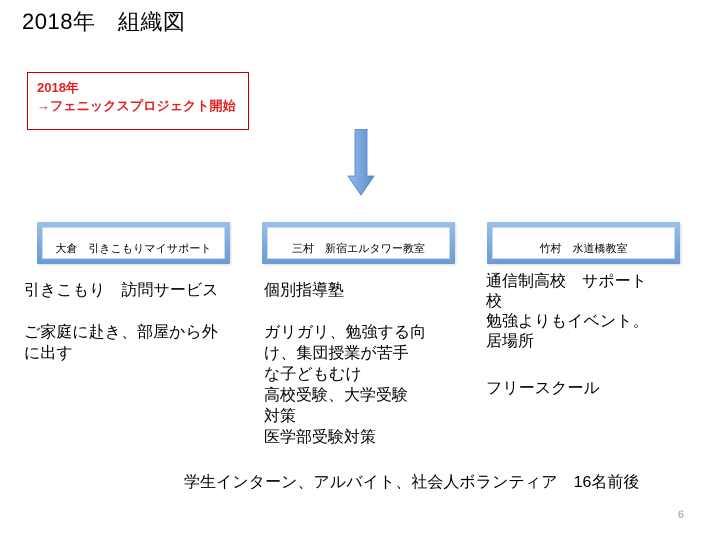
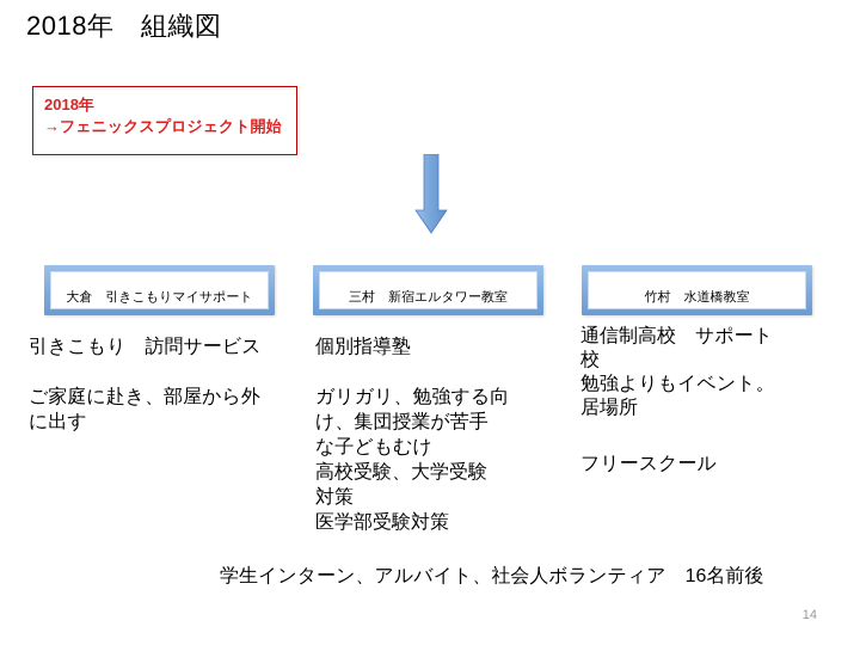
  2018年 組織図
  2018年
  →フェニックスプロジェクト開始
  大倉 引きこもりマイサポート
  三村 新宿エルタワー教室
  竹村 水道橋教室
  引きこもり 訪問サービス
  ご家庭に赴き、部屋から外
  に出す
  個別指導塾
  ガリガリ、勉強する向
  け、集団授業が苦手
  な子どもむけ
  高校受験、大学受験
  対策
  医学部受験対策
  通信制高校 サポート
  校
  勉強よりもイベント。
  居場所
  フリースクール
  学生インターン、アルバイト、社会人ボランティア 16名前後
- 6
+ 14
